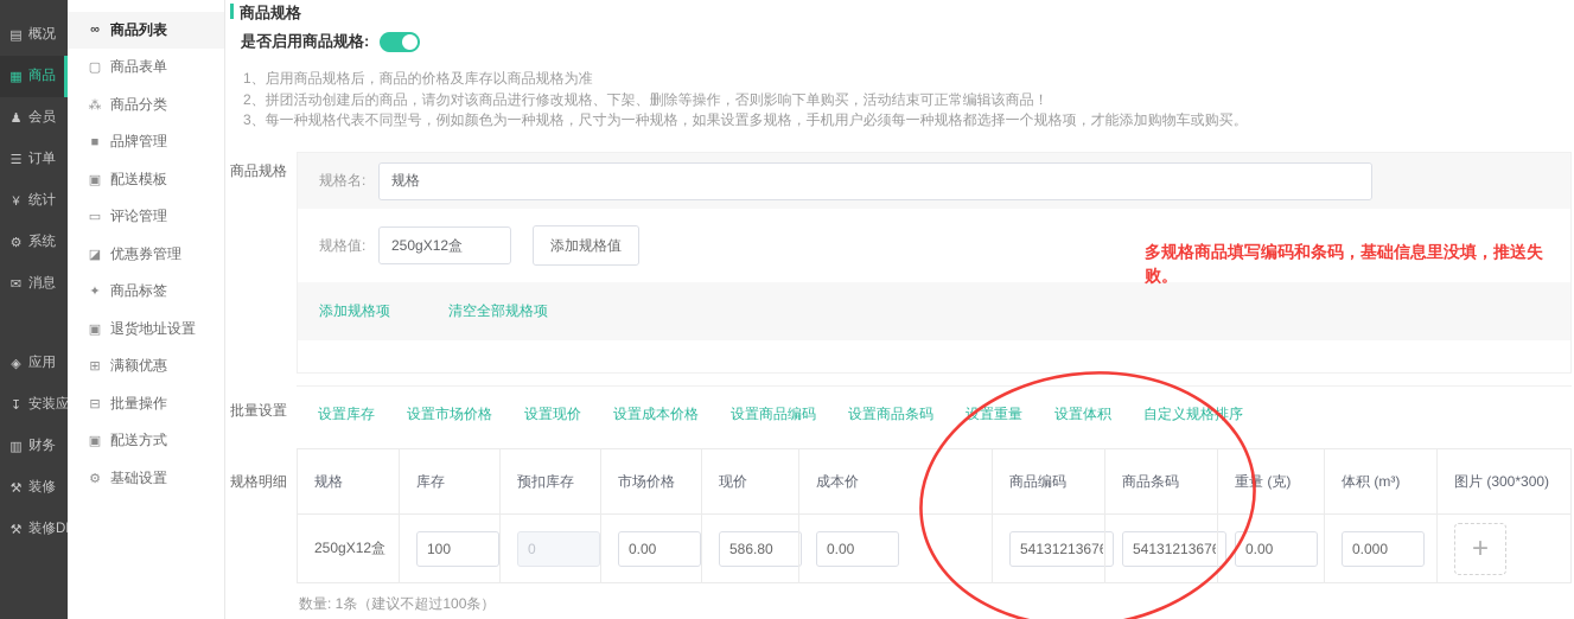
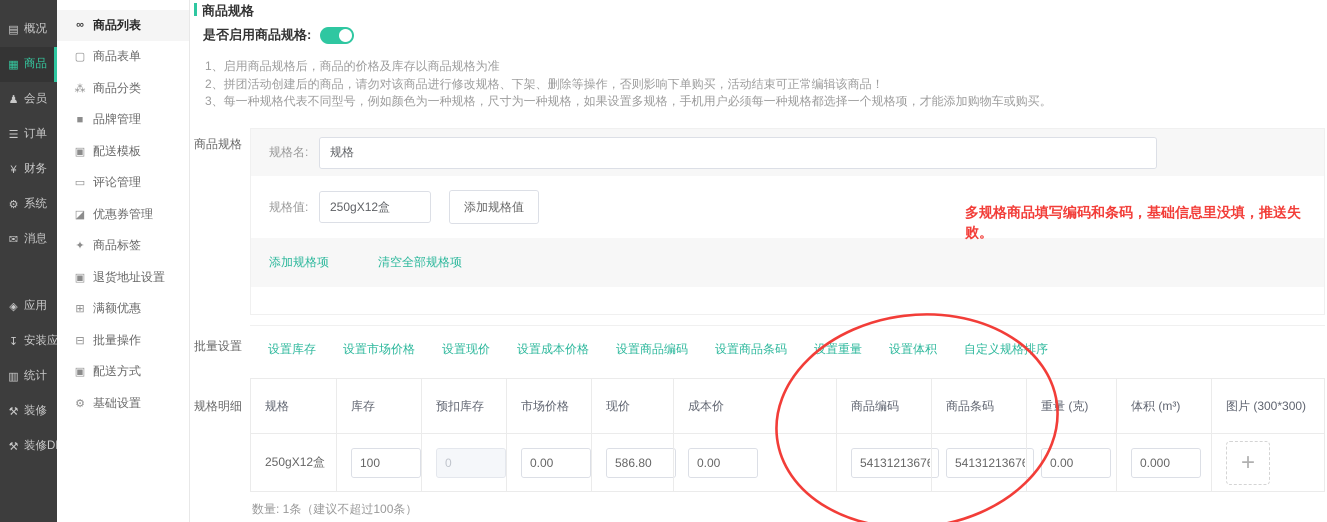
  ▤
  概况
  ▦
  商品
  ♟
  会员
  ☰
  订单
  ¥
- 统计
+ 财务
  ⚙
  系统
  ✉
  消息
  ◈
  应用
  ↧
  安装应
  ▥
- 财务
+ 统计
  ⚒
  装修
  ⚒
  装修DI
  ∞
  商品列表
  ▢
  商品表单
  ⁂
  商品分类
  ■
  品牌管理
  ▣
  配送模板
  ▭
  评论管理
  ◪
  优惠券管理
  ✦
  商品标签
  ▣
  退货地址设置
  ⊞
  满额优惠
  ⊟
  批量操作
  ▣
  配送方式
  ⚙
  基础设置
  商品规格
  是否启用商品规格:
  1、启用商品规格后，商品的价格及库存以商品规格为准
  2、拼团活动创建后的商品，请勿对该商品进行修改规格、下架、删除等操作，否则影响下单购买，活动结束可正常编辑该商品！
  3、每一种规格代表不同型号，例如颜色为一种规格，尺寸为一种规格，如果设置多规格，手机用户必须每一种规格都选择一个规格项，才能添加购物车或购买。
  商品规格
  规格名:
  规格
  规格值:
  250gX12盒
  添加规格值
  添加规格项
  清空全部规格项
  批量设置
  设置库存
  设置市场价格
  设置现价
  设置成本价格
  设置商品编码
  设置商品条码
  置重量
  设置体积
  自定义规格排序
  规格明细
  规格
  库存
  预扣库存
  市场价格
  现价
  成本价
  商品编码
  商品条码
  重量 (克)
  体积 (m³)
  图片 (300*300)
  250gX12盒
  100
  0
  0.00
  586.80
  0.00
  5413121367
  5413121367
  0.00
  0.000
  +
  数量: 1条（建议不超过100条）
  多规格商品填写编码和条码，基础信息里没填，推送失败。
